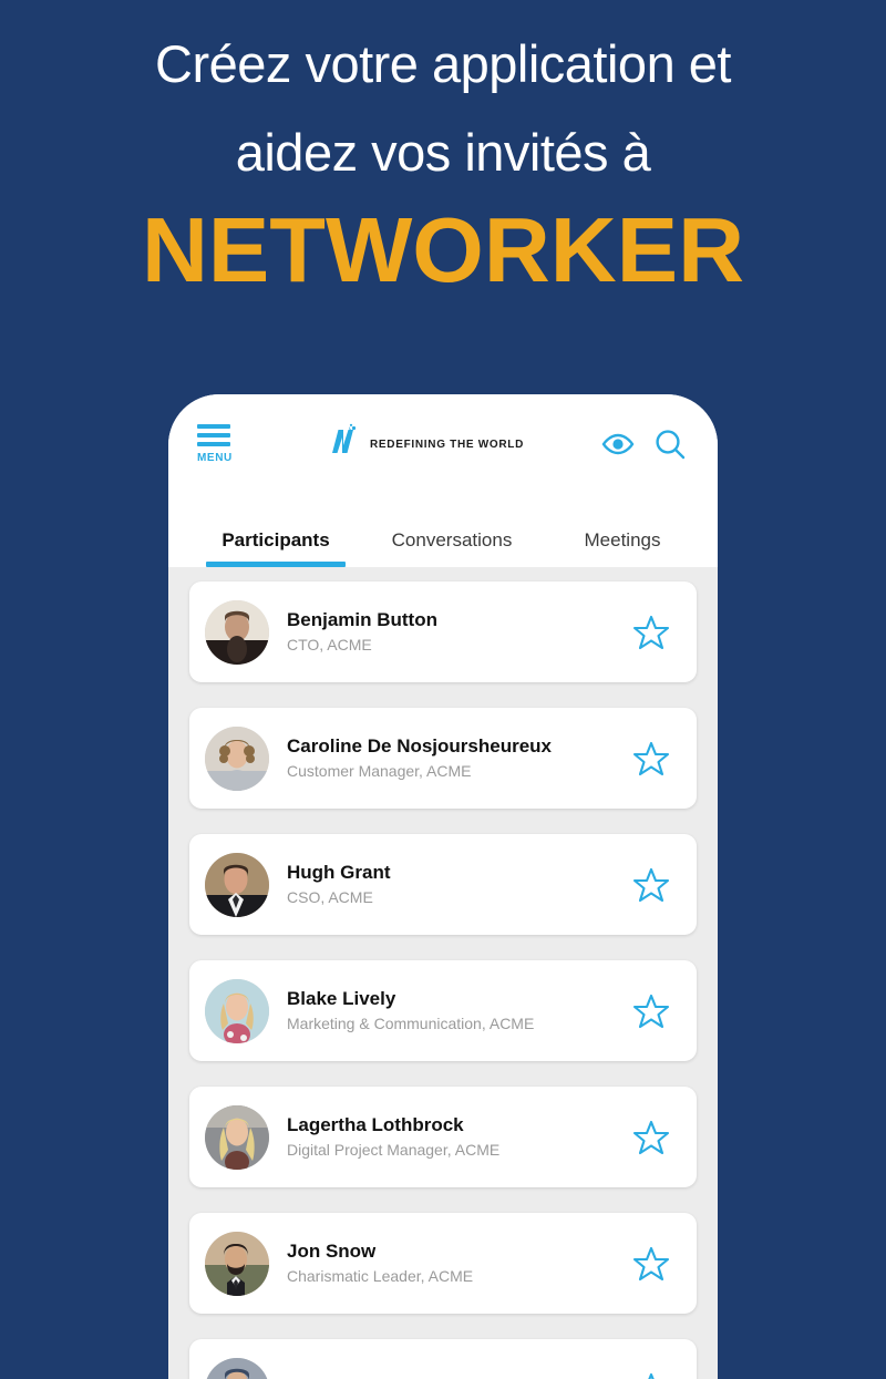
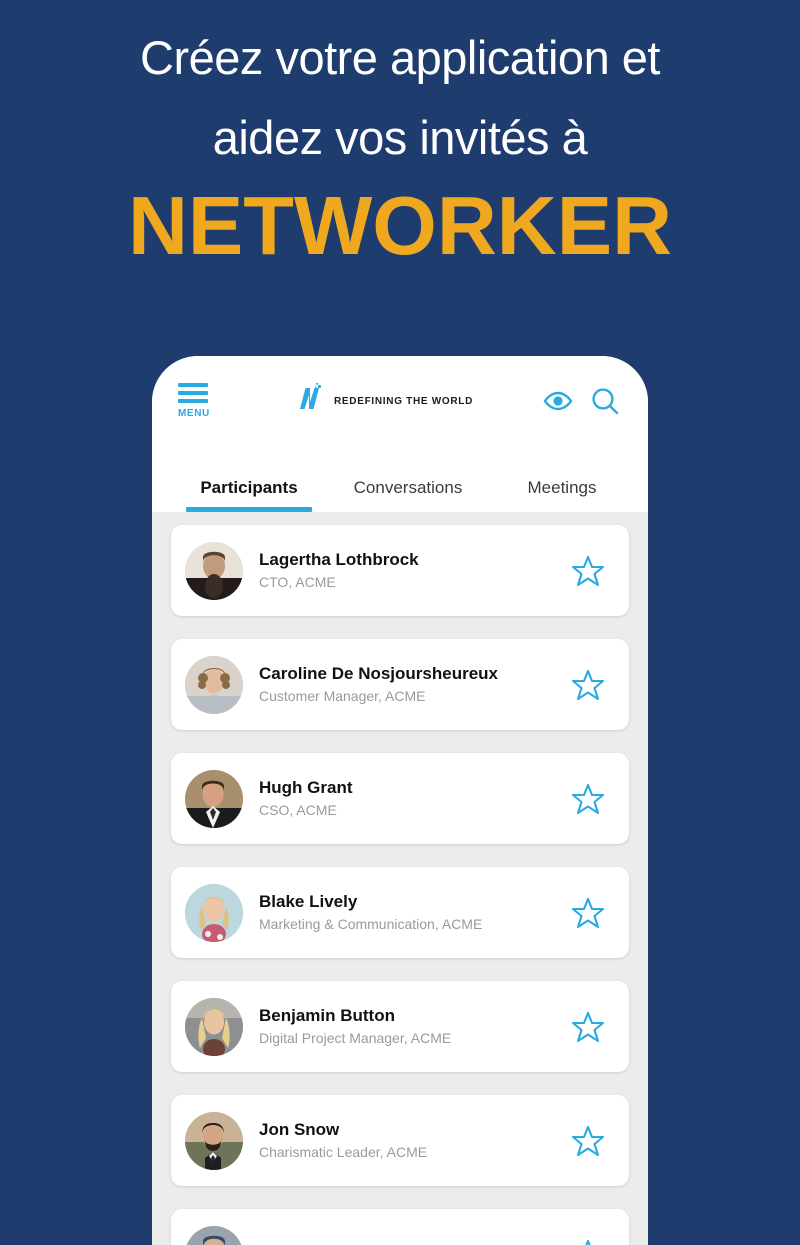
  Créez votre application et
  aidez vos invités à
  NETWORKER
  MENU
  REDEFINING THE WORLD
  Participants
  Conversations
  Meetings
- Benjamin Button
+ Lagertha Lothbrock
  CTO, ACME
  Caroline De Nosjoursheureux
  Customer Manager, ACME
  Hugh Grant
  CSO, ACME
  Blake Lively
  Marketing & Communication, ACME
- Lagertha Lothbrock
+ Benjamin Button
  Digital Project Manager, ACME
  Jon Snow
  Charismatic Leader, ACME
